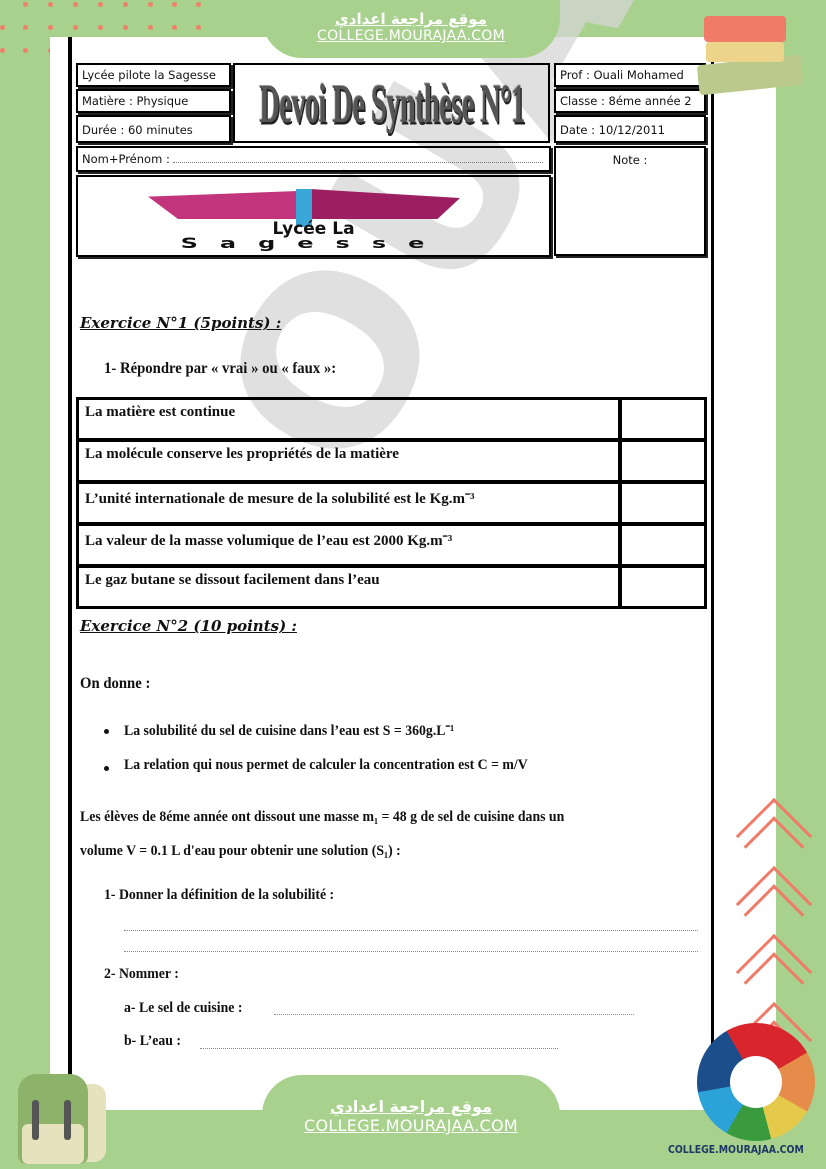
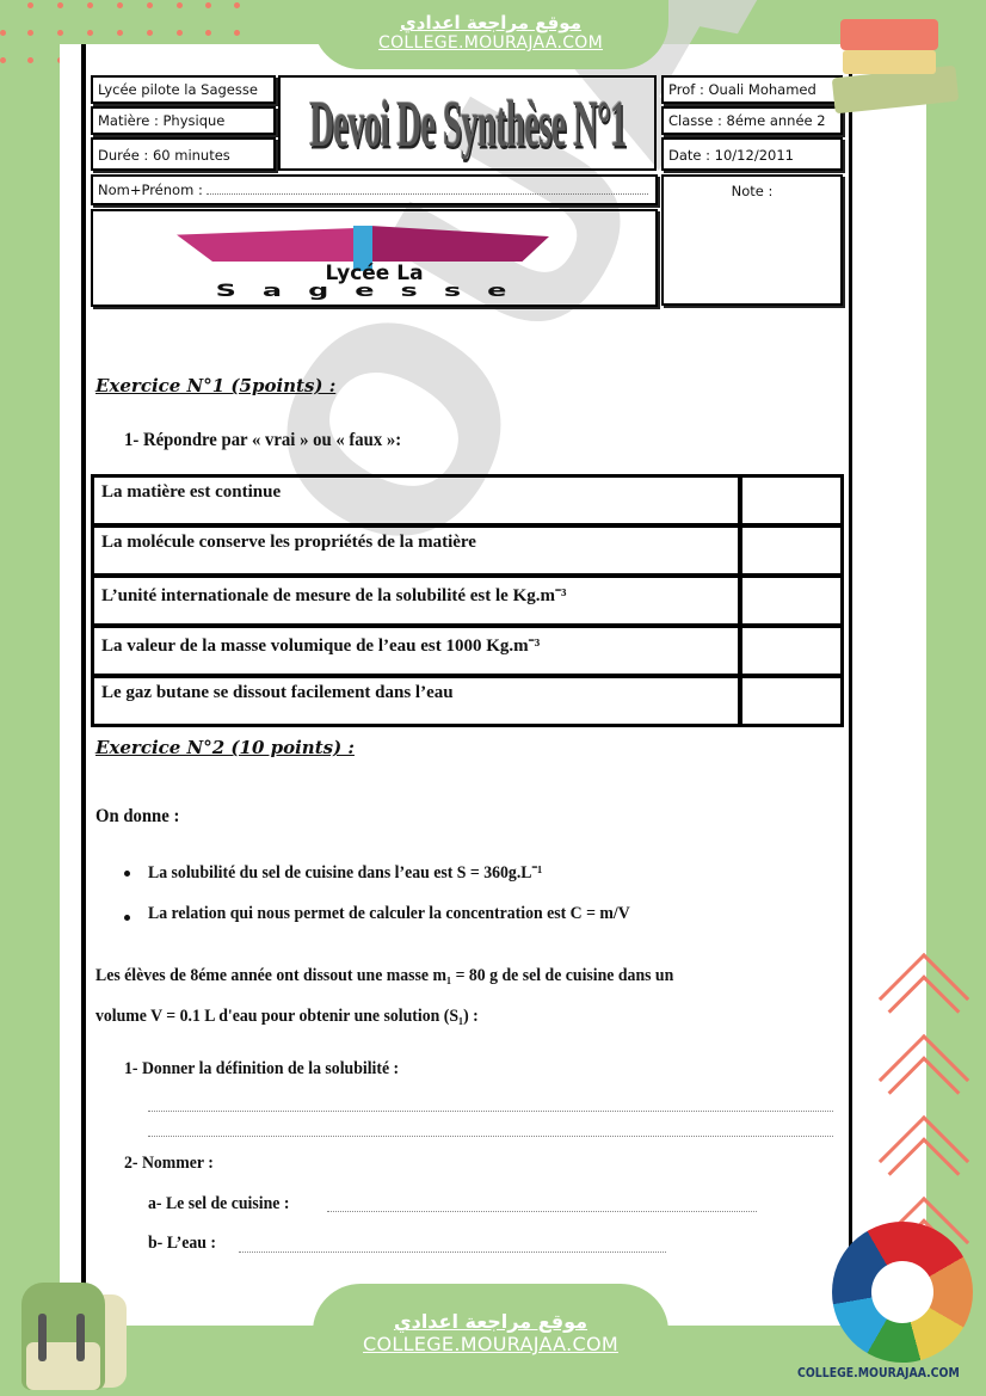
  موقع مراجعة اعدادي
  COLLEGE.MOURAJAA.COM
  Lycée pilote la Sagesse
  Matière : Physique
  Durée : 60 minutes
  Devoi De Synthèse N°1
  Prof : Ouali Mohamed
  Classe : 8éme année 2
  Date : 10/12/2011
  Nom+Prénom :
  Note :
  Lycée La
  Sagesse
  Exercice N°1 (5points) :
  1- Répondre par « vrai » ou « faux »:
  La matière est continue
  La molécule conserve les propriétés de la matière
  L’unité internationale de mesure de la solubilité est le Kg.m⁻³
- La valeur de la masse volumique de l’eau est 2000 Kg.m⁻³
+ La valeur de la masse volumique de l’eau est 1000 Kg.m⁻³
  Le gaz butane se dissout facilement dans l’eau
  Exercice N°2 (10 points) :
  On donne :
  La solubilité du sel de cuisine dans l’eau est S = 360g.L⁻¹
  La relation qui nous permet de calculer la concentration est C = m/V
- Les élèves de 8éme année ont dissout une masse m₁ = 48 g de sel de cuisine dans un
+ Les élèves de 8éme année ont dissout une masse m₁ = 80 g de sel de cuisine dans un
  volume V = 0.1 L d'eau pour obtenir une solution (S₁) :
  1- Donner la définition de la solubilité :
  2- Nommer :
  a- Le sel de cuisine :
  b- L’eau :
  موقع مراجعة اعدادي
  COLLEGE.MOURAJAA.COM
  COLLEGE.MOURAJAA.COM
